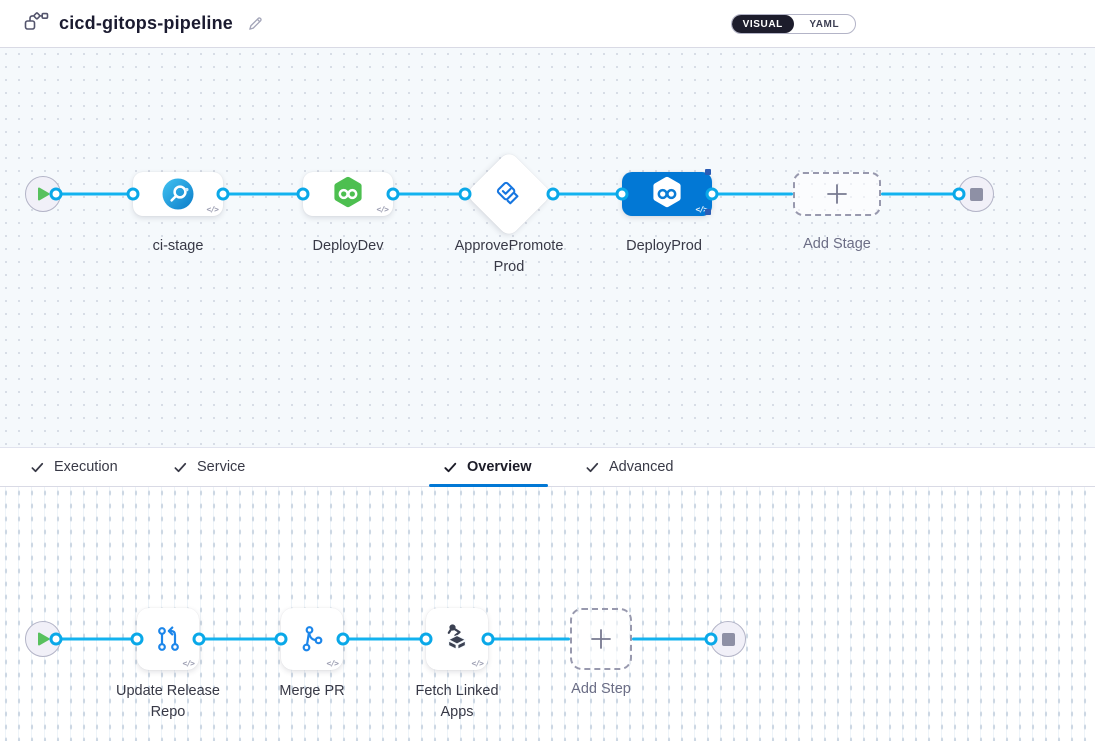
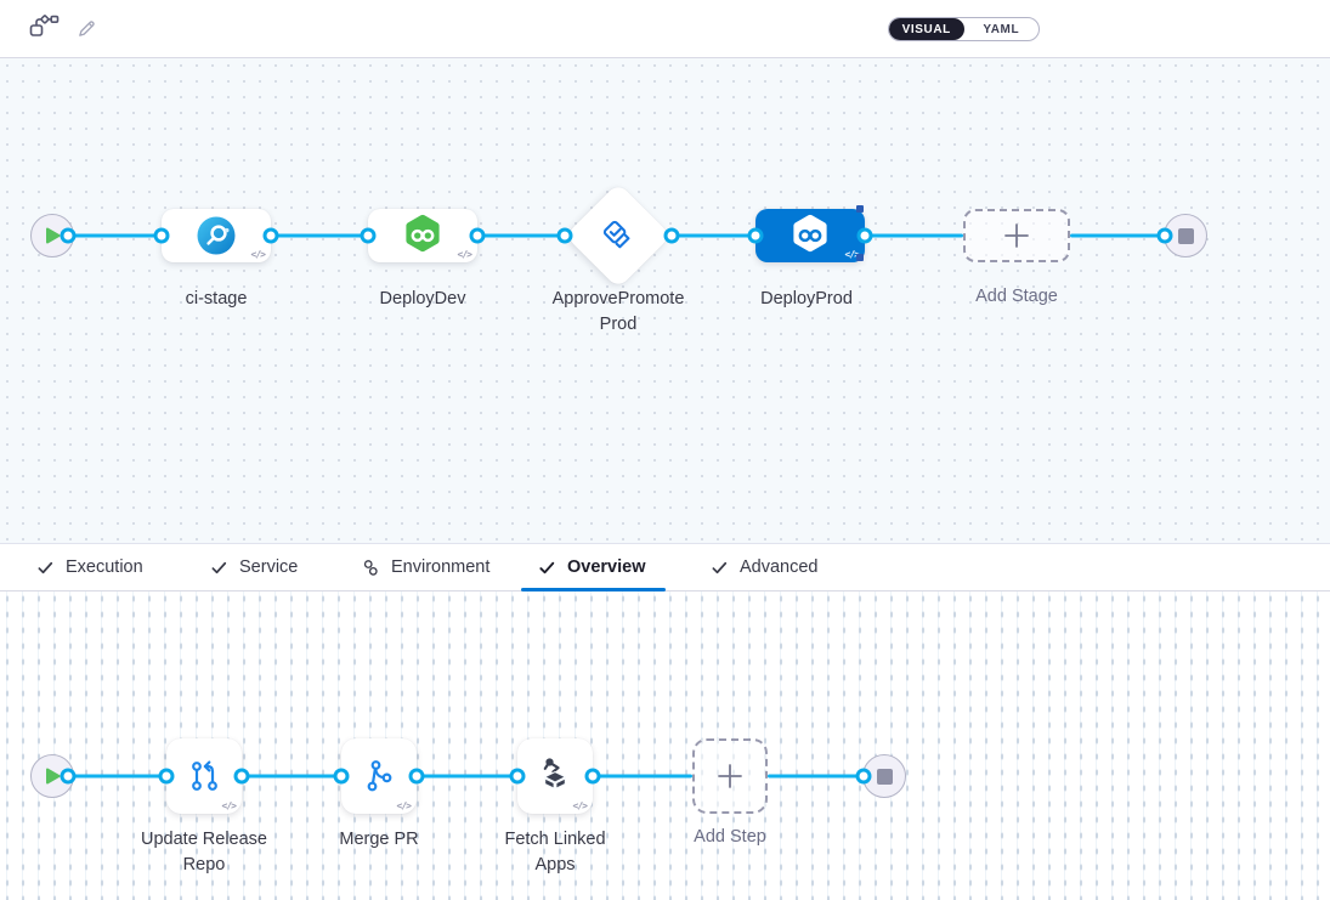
- cicd-gitops-pipeline
  VISUAL
  YAML
  </>
  </>
  ci-stage
  DeployDev
  ApprovePromoteProd
  DeployProd
  Add Stage
  Execution
  Service
+ Environment
  Overview
  Advanced
  </>
  </>
  </>
  Update Release Repo
  Merge PR
  Fetch Linked Apps
  Add Step
